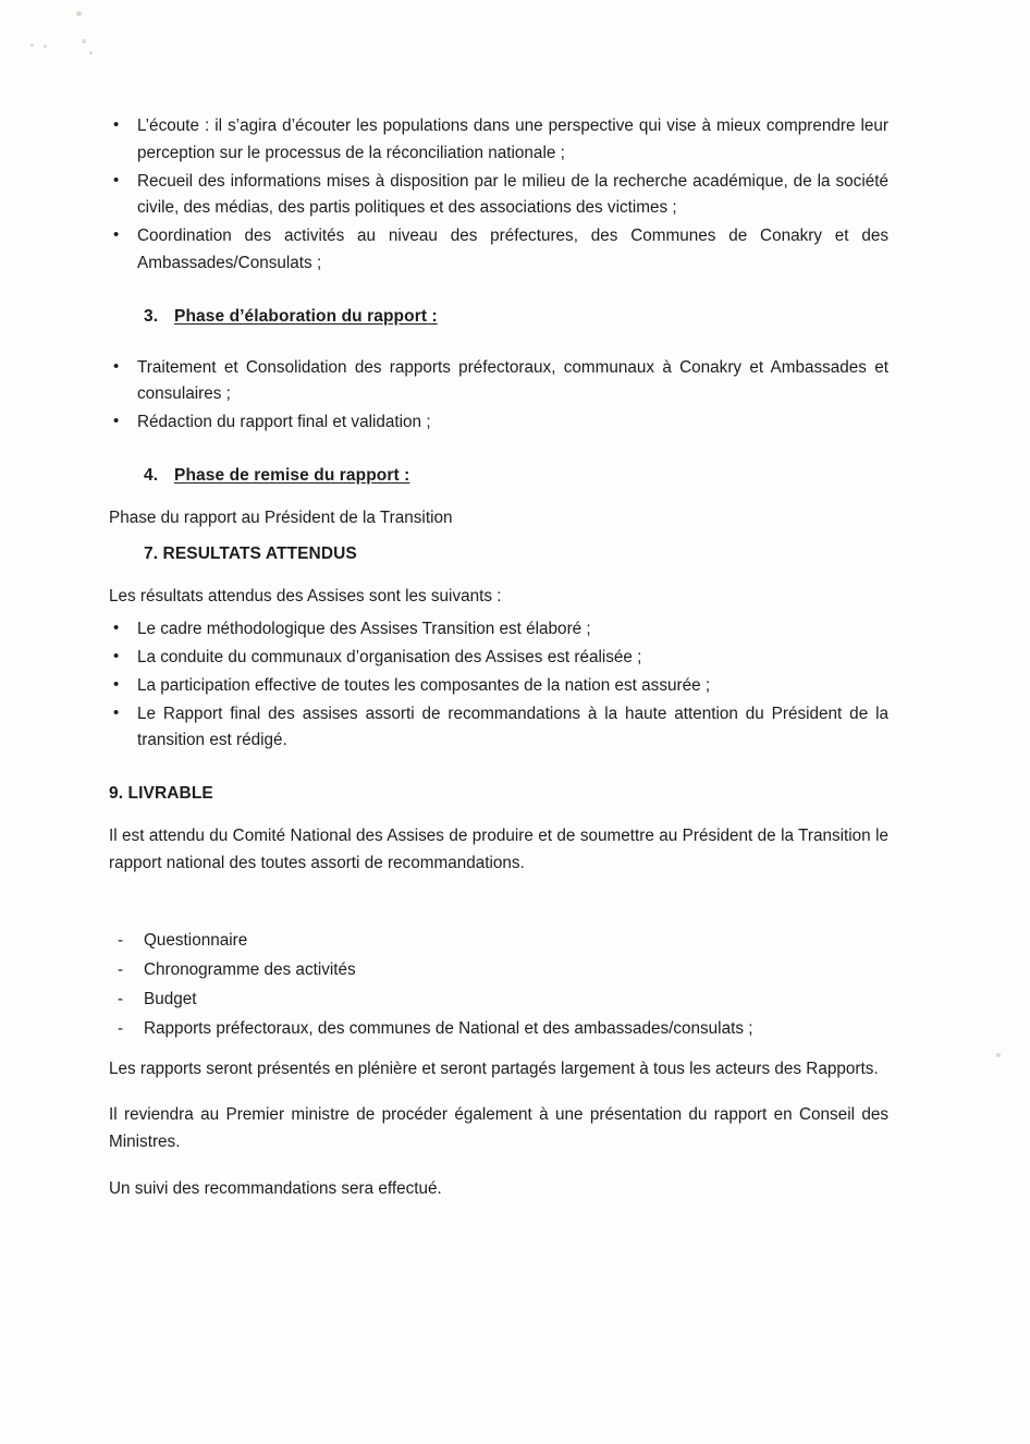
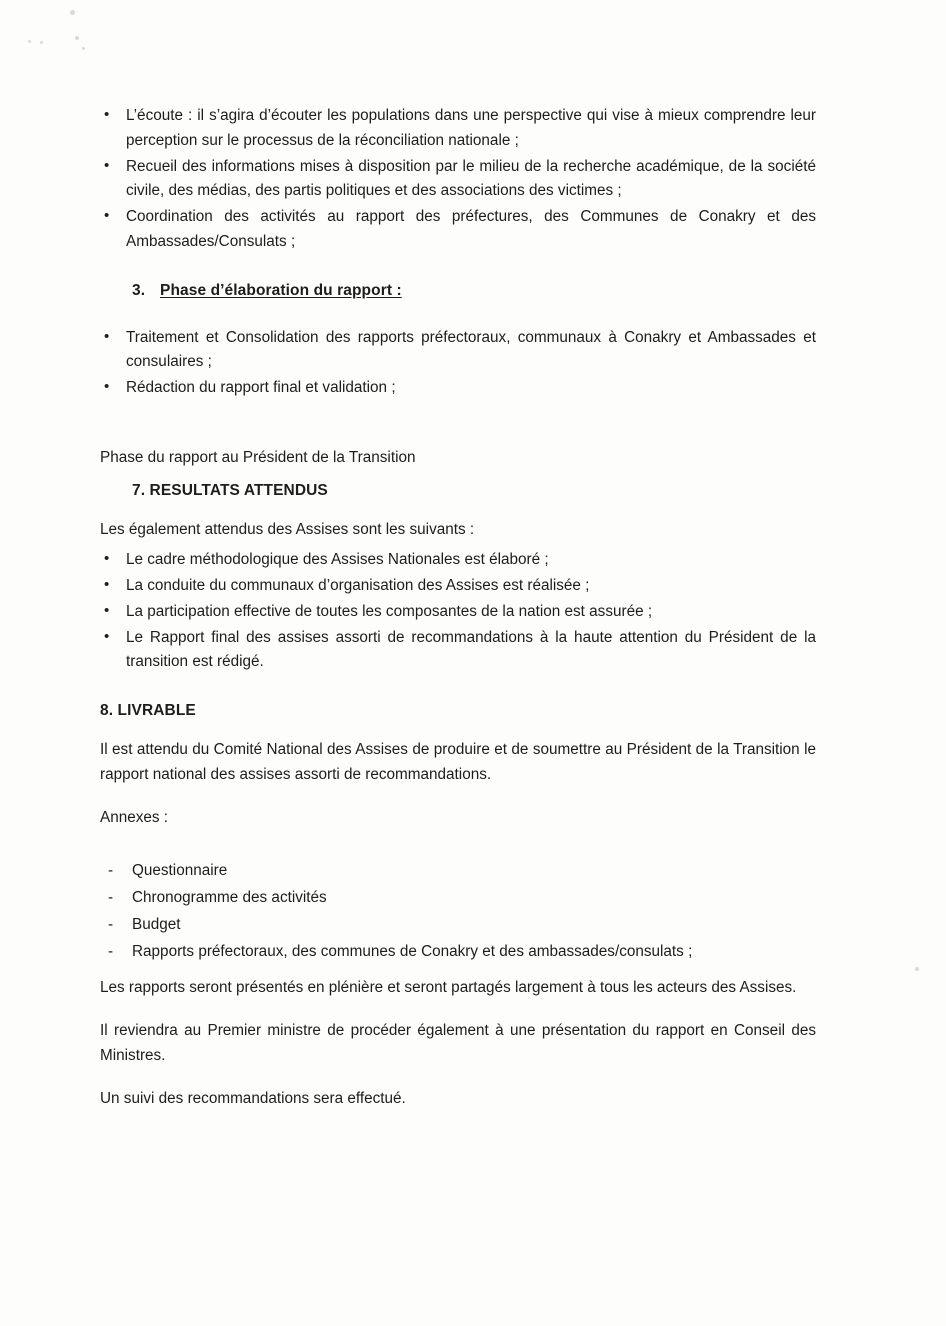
  L’écoute : il s’agira d’écouter les populations dans une perspective qui vise à mieux comprendre leur perception sur le processus de la réconciliation nationale ;
  Recueil des informations mises à disposition par le milieu de la recherche académique, de la société civile, des médias, des partis politiques et des associations des victimes ;
- Coordination des activités au niveau des préfectures, des Communes de Conakry et des Ambassades/Consulats ;
+ Coordination des activités au rapport des préfectures, des Communes de Conakry et des Ambassades/Consulats ;
  3.
  Phase d’élaboration du rapport :
  Traitement et Consolidation des rapports préfectoraux, communaux à Conakry et Ambassades et consulaires ;
  Rédaction du rapport final et validation ;
- 4.
- Phase de remise du rapport :
  Phase du rapport au Président de la Transition
  7. RESULTATS ATTENDUS
- Les résultats attendus des Assises sont les suivants :
+ Les également attendus des Assises sont les suivants :
- Le cadre méthodologique des Assises Transition est élaboré ;
+ Le cadre méthodologique des Assises Nationales est élaboré ;
  La conduite du communaux d’organisation des Assises est réalisée ;
  La participation effective de toutes les composantes de la nation est assurée ;
  Le Rapport final des assises assorti de recommandations à la haute attention du Président de la transition est rédigé.
- 9. LIVRABLE
+ 8. LIVRABLE
- Il est attendu du Comité National des Assises de produire et de soumettre au Président de la Transition le rapport national des toutes assorti de recommandations.
+ Il est attendu du Comité National des Assises de produire et de soumettre au Président de la Transition le rapport national des assises assorti de recommandations.
+ Annexes :
  Questionnaire
  Chronogramme des activités
  Budget
- Rapports préfectoraux, des communes de National et des ambassades/consulats ;
+ Rapports préfectoraux, des communes de Conakry et des ambassades/consulats ;
- Les rapports seront présentés en plénière et seront partagés largement à tous les acteurs des Rapports.
+ Les rapports seront présentés en plénière et seront partagés largement à tous les acteurs des Assises.
  Il reviendra au Premier ministre de procéder également à une présentation du rapport en Conseil des Ministres.
  Un suivi des recommandations sera effectué.
